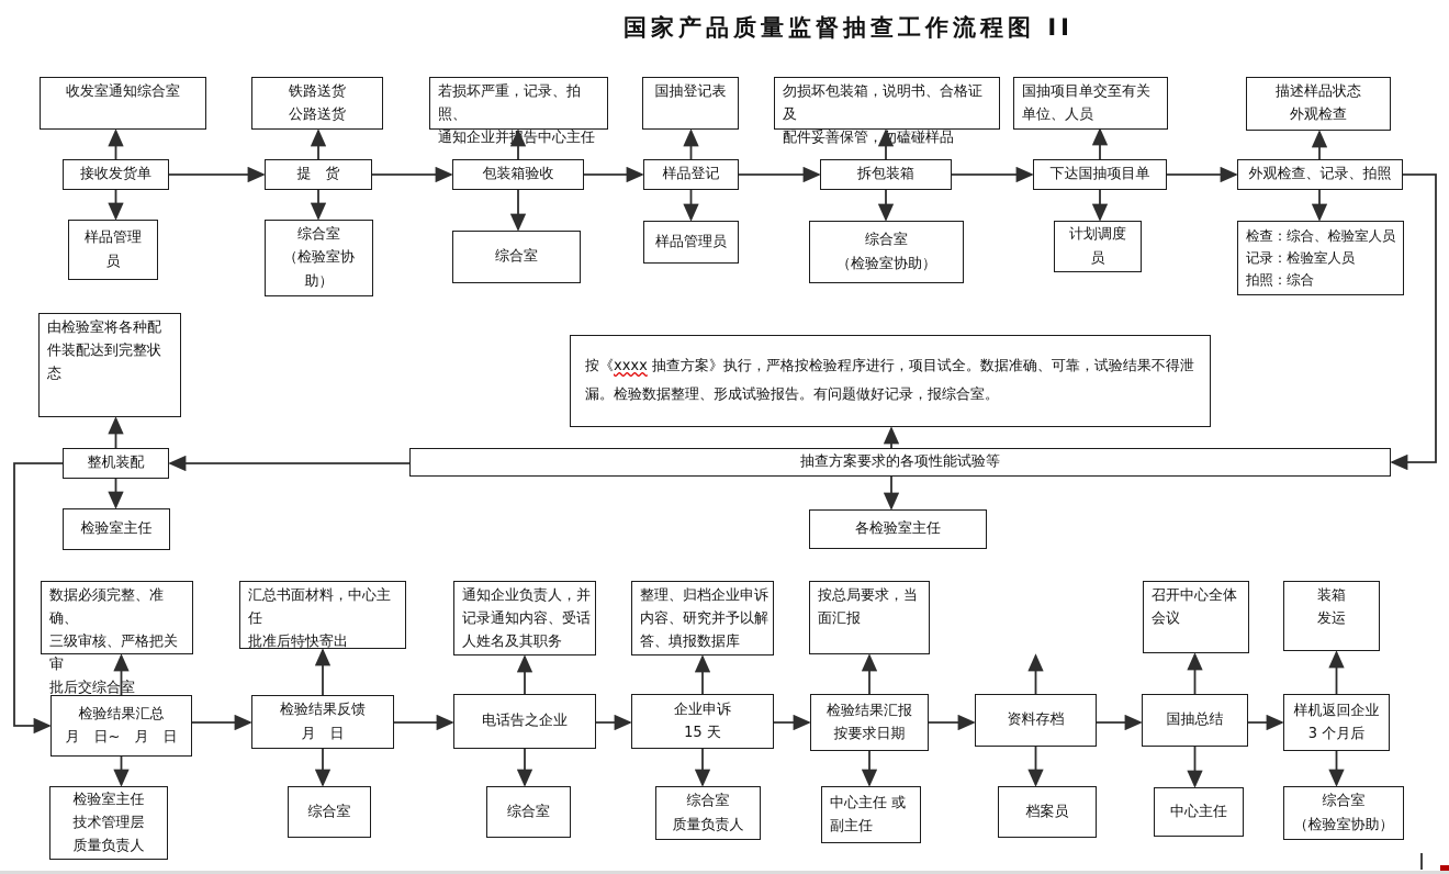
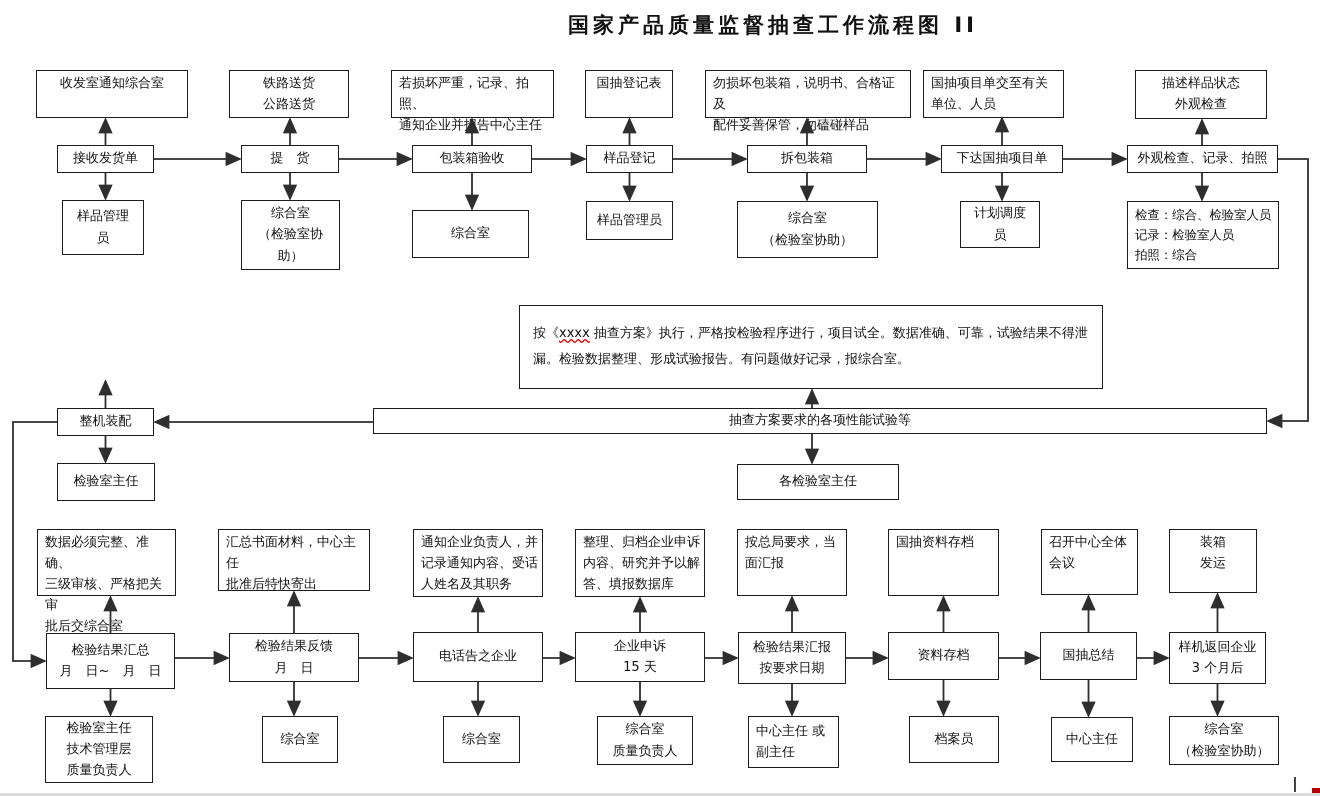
  国家产品质量监督抽查工作流程图 II
  收发室通知综合室
  铁路送货
  公路送货
  若损坏严重，记录、拍照、
  国抽登记表
  勿损坏包装箱，说明书、合格证及
  国抽项目单交至有关
  单位、人员
  描述样品状态
  外观检查
  接收发货单
  提 货
  包装箱验收
  样品登记
  拆包装箱
  下达国抽项目单
  外观检查、记录、拍照
  样品管理
  员
  综合室
  （检验室协
  助）
  综合室
  样品管理员
  综合室
  （检验室协助）
  计划调度
  员
  检查：综合、检验室人员
  记录：检验室人员
  拍照：综合
- 由检验室将各种配
- 件装配达到完整状
- 态
  按《xxxx 抽查方案》执行，严格按检验程序进行，项目试全。数据准确、可靠，试验结果不得泄漏。检验数据整理、形成试验报告。有问题做好记录，报综合室。
  整机装配
  抽查方案要求的各项性能试验等
  检验室主任
  各检验室主任
  数据必须完整、准确、
  三级审核、严格把关
  汇总书面材料，中心主任
  批准后特快寄出
  通知企业负责人，并
  记录通知内容、受话
  人姓名及其职务
  整理、归档企业申诉
  内容、研究并予以解
  答、填报数据库
  按总局要求，当
  面汇报
+ 国抽资料存档
  召开中心全体
  会议
  装箱
  发运
  检验结果汇总
  月 日~ 月 日
  检验结果反馈
  月 日
  电话告之企业
  企业申诉
  15 天
  检验结果汇报
  按要求日期
  资料存档
  国抽总结
  样机返回企业
  3 个月后
  检验室主任
  技术管理层
  质量负责人
  综合室
  综合室
  综合室
  质量负责人
  中心主任 或
  副主任
  档案员
  中心主任
  综合室
  （检验室协助）
